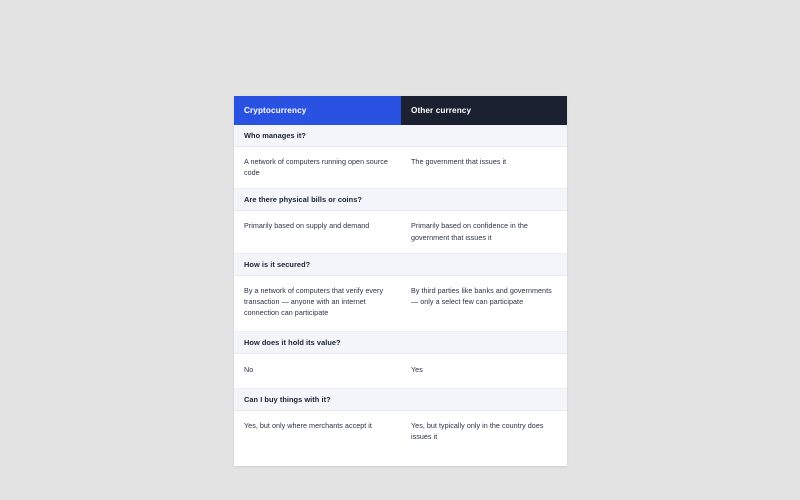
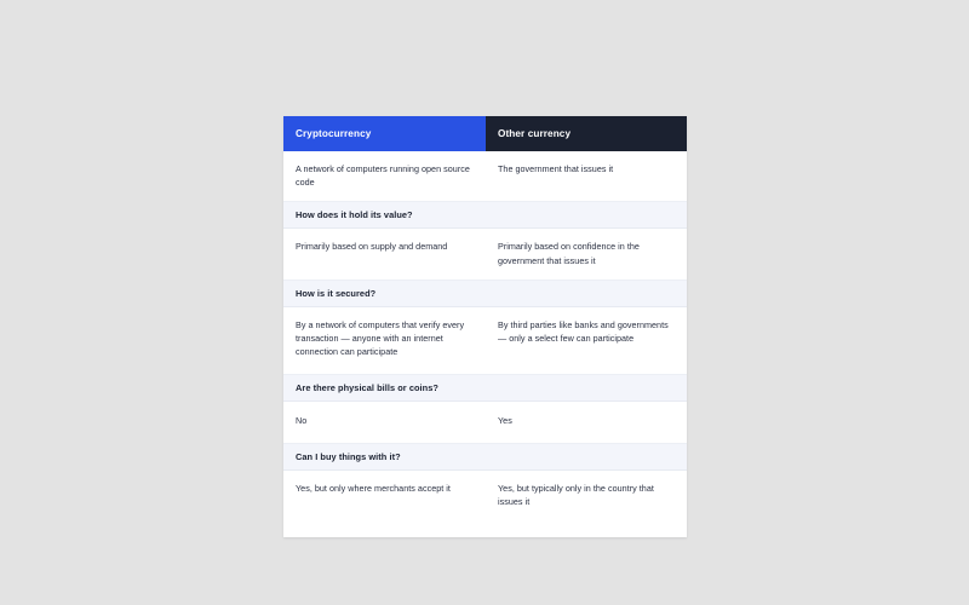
  Cryptocurrency
  Other currency
- Who manages it?
  A network of computers running open source code
  The government that issues it
- Are there physical bills or coins?
+ How does it hold its value?
  Primarily based on supply and demand
  Primarily based on confidence in the government that issues it
  How is it secured?
  By a network of computers that verify every transaction — anyone with an internet connection can participate
  By third parties like banks and governments — only a select few can participate
- How does it hold its value?
+ Are there physical bills or coins?
  No
  Yes
  Can I buy things with it?
  Yes, but only where merchants accept it
- Yes, but typically only in the country does issues it
+ Yes, but typically only in the country that issues it
